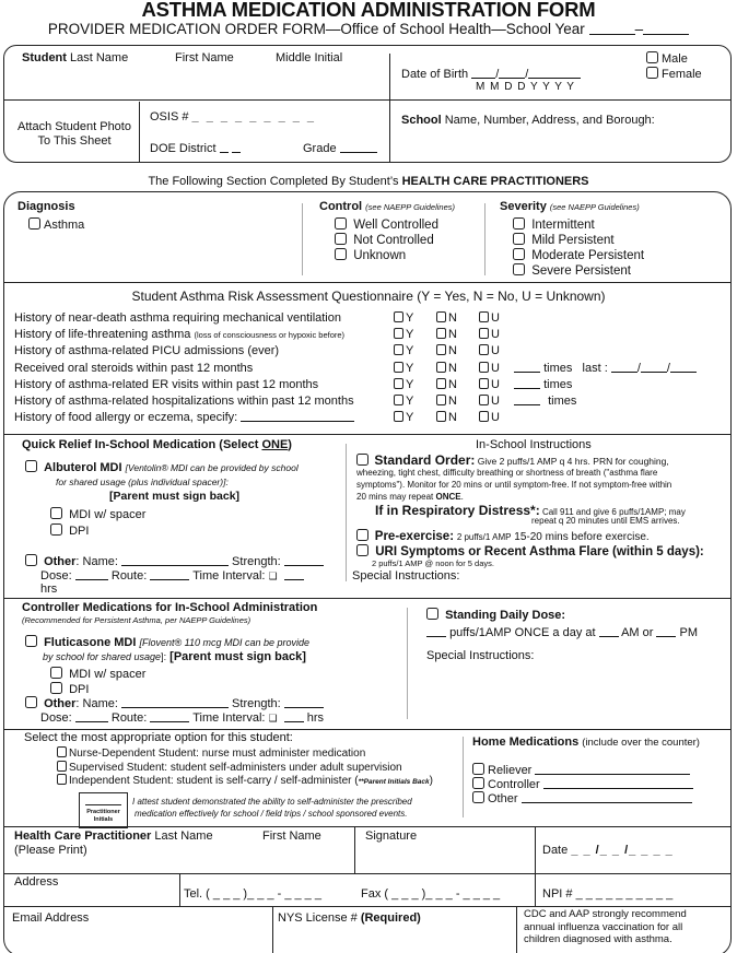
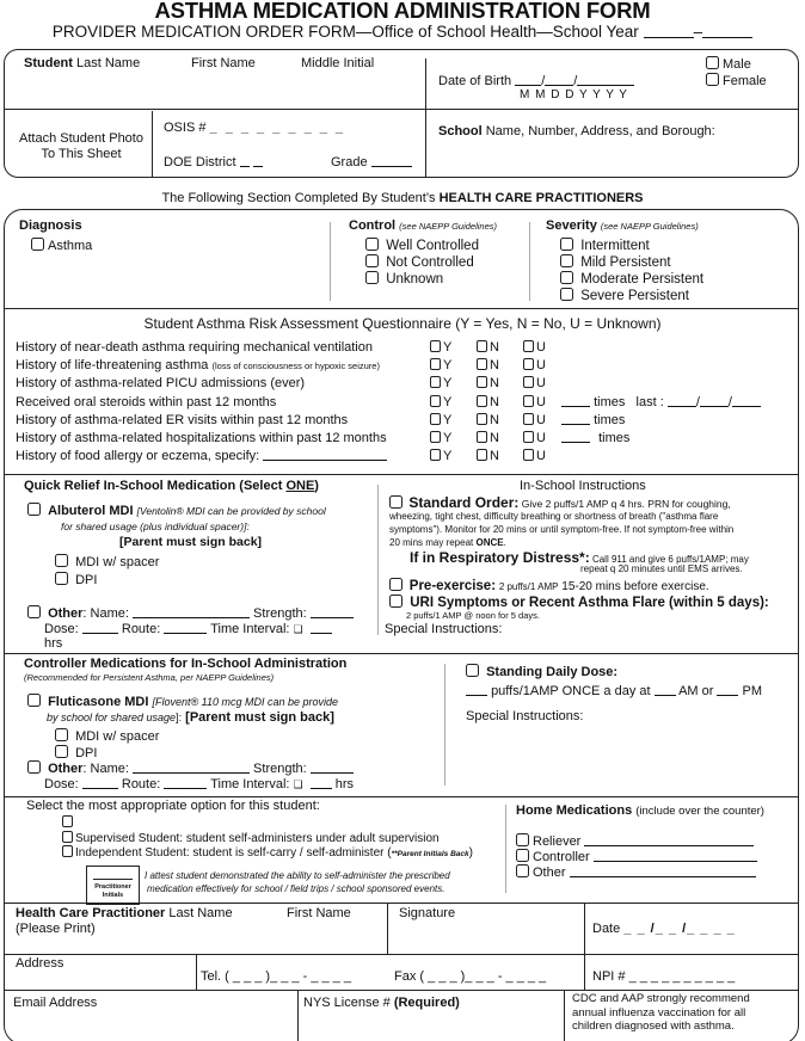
  ASTHMA MEDICATION ADMINISTRATION FORM
  PROVIDER MEDICATION ORDER FORM—Office of School Health—School Year –
  Student Last Name
  First Name
  Middle Initial
  Date of Birth / /
  M M D D Y Y Y Y
  Male
  Female
  Attach Student Photo
  To This Sheet
  OSIS # _ _ _ _ _ _ _ _ _
  DOE District
  Grade
  School Name, Number, Address, and Borough:
  The Following Section Completed By Student’s HEALTH CARE PRACTITIONERS
  Diagnosis
  Asthma
  Control (see NAEPP Guidelines)
  Well Controlled
  Not Controlled
  Unknown
  Severity (see NAEPP Guidelines)
  Intermittent
  Mild Persistent
  Moderate Persistent
  Severe Persistent
  Student Asthma Risk Assessment Questionnaire (Y = Yes, N = No, U = Unknown)
  History of near-death asthma requiring mechanical ventilation
  Y
  N
  U
- History of life-threatening asthma (loss of consciousness or hypoxic before)
+ History of life-threatening asthma (loss of consciousness or hypoxic seizure)
  Y
  N
  U
  History of asthma-related PICU admissions (ever)
  Y
  N
  U
  Received oral steroids within past 12 months
  Y
  N
  U
  times last : / /
  History of asthma-related ER visits within past 12 months
  Y
  N
  U
  times
  History of asthma-related hospitalizations within past 12 months
  Y
  N
  U
  times
  History of food allergy or eczema, specify:
  Y
  N
  U
  Quick Relief In-School Medication (Select ONE)
  Albuterol MDI [Ventolin® MDI can be provided by school
  for shared usage (plus individual spacer)]:
  [Parent must sign back]
  MDI w/ spacer
  DPI
  Other: Name: Strength:
  Dose: Route: Time Interval: ❏
  hrs
  In-School Instructions
  Standard Order: Give 2 puffs/1 AMP q 4 hrs. PRN for coughing,
  wheezing, tight chest, difficulty breathing or shortness of breath ("asthma flare
  symptoms"). Monitor for 20 mins or until symptom-free. If not symptom-free within
  20 mins may repeat ONCE.
  If in Respiratory Distress*: Call 911 and give 6 puffs/1AMP; may
  repeat q 20 minutes until EMS arrives.
  Pre-exercise: 2 puffs/1 AMP 15-20 mins before exercise.
  URI Symptoms or Recent Asthma Flare (within 5 days):
  2 puffs/1 AMP @ noon for 5 days.
  Special Instructions:
  Controller Medications for In-School Administration
  (Recommended for Persistent Asthma, per NAEPP Guidelines)
  Fluticasone MDI [Flovent® 110 mcg MDI can be provide
  by school for shared usage]: [Parent must sign back]
  MDI w/ spacer
  DPI
  Other: Name: Strength:
  Dose: Route: Time Interval: ❏ hrs
  Standing Daily Dose:
  puffs/1AMP ONCE a day at AM or PM
  Special Instructions:
  Select the most appropriate option for this student:
- Nurse-Dependent Student: nurse must administer medication
  Supervised Student: student self-administers under adult supervision
  Independent Student: student is self-carry / self-administer ( )
  I attest student demonstrated the ability to self-administer the prescribed
  medication effectively for school / field trips / school sponsored events.
  Home Medications (include over the counter)
  Reliever
  Controller
  Other
  Health Care Practitioner Last Name
  (Please Print)
  First Name
  Signature
  Date _ _ /_ _ /_ _ _ _
  Address
  Tel. ( _ _ _ )_ _ _ - _ _ _ _
  Fax ( _ _ _ )_ _ _ - _ _ _ _
  NPI # _ _ _ _ _ _ _ _ _ _
  Email Address
  NYS License # (Required)
  CDC and AAP strongly recommend
  annual influenza vaccination for all
  children diagnosed with asthma.
